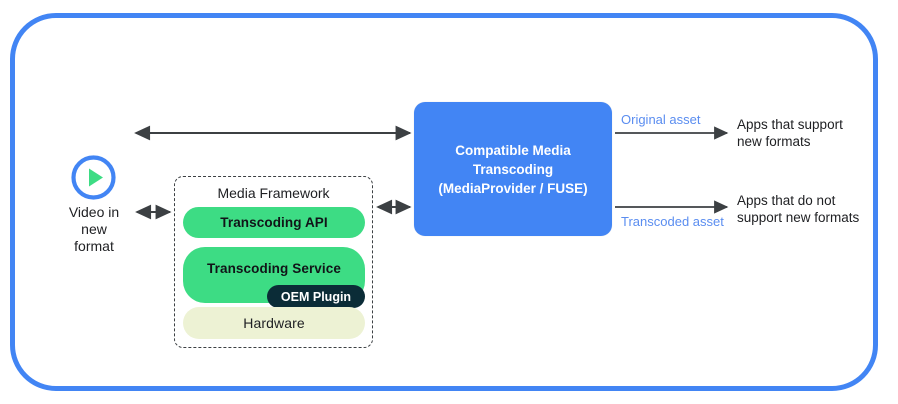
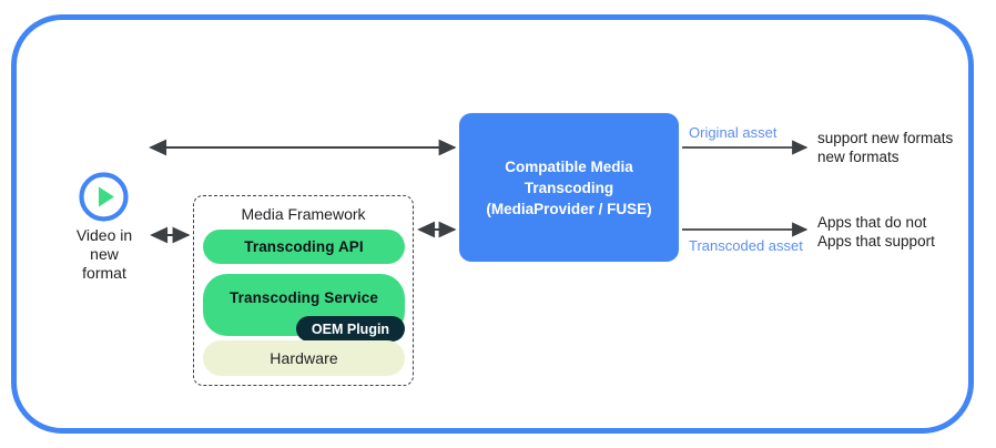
  Video in
  new
  format
  Media Framework
  Transcoding API
  Transcoding Service
  OEM Plugin
  Hardware
  Compatible Media
  Transcoding
  (MediaProvider / FUSE)
  Original asset
  Transcoded asset
- Apps that support
+ support new formats
  new formats
  Apps that do not
- support new formats
+ Apps that support
